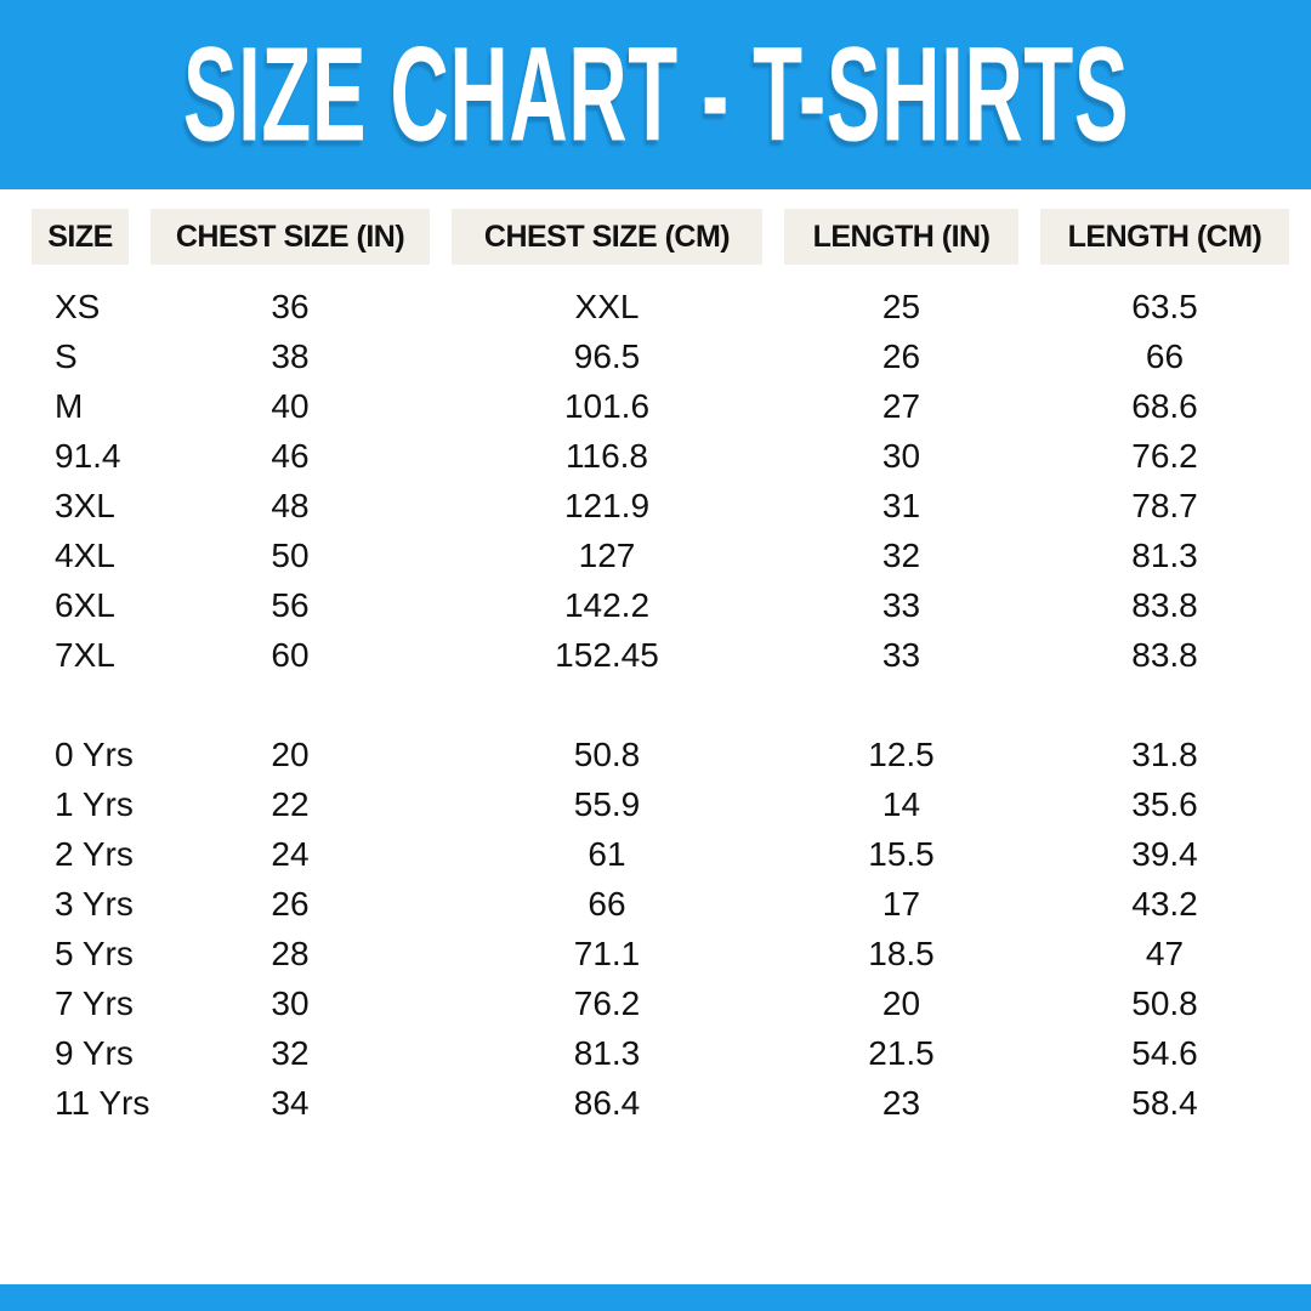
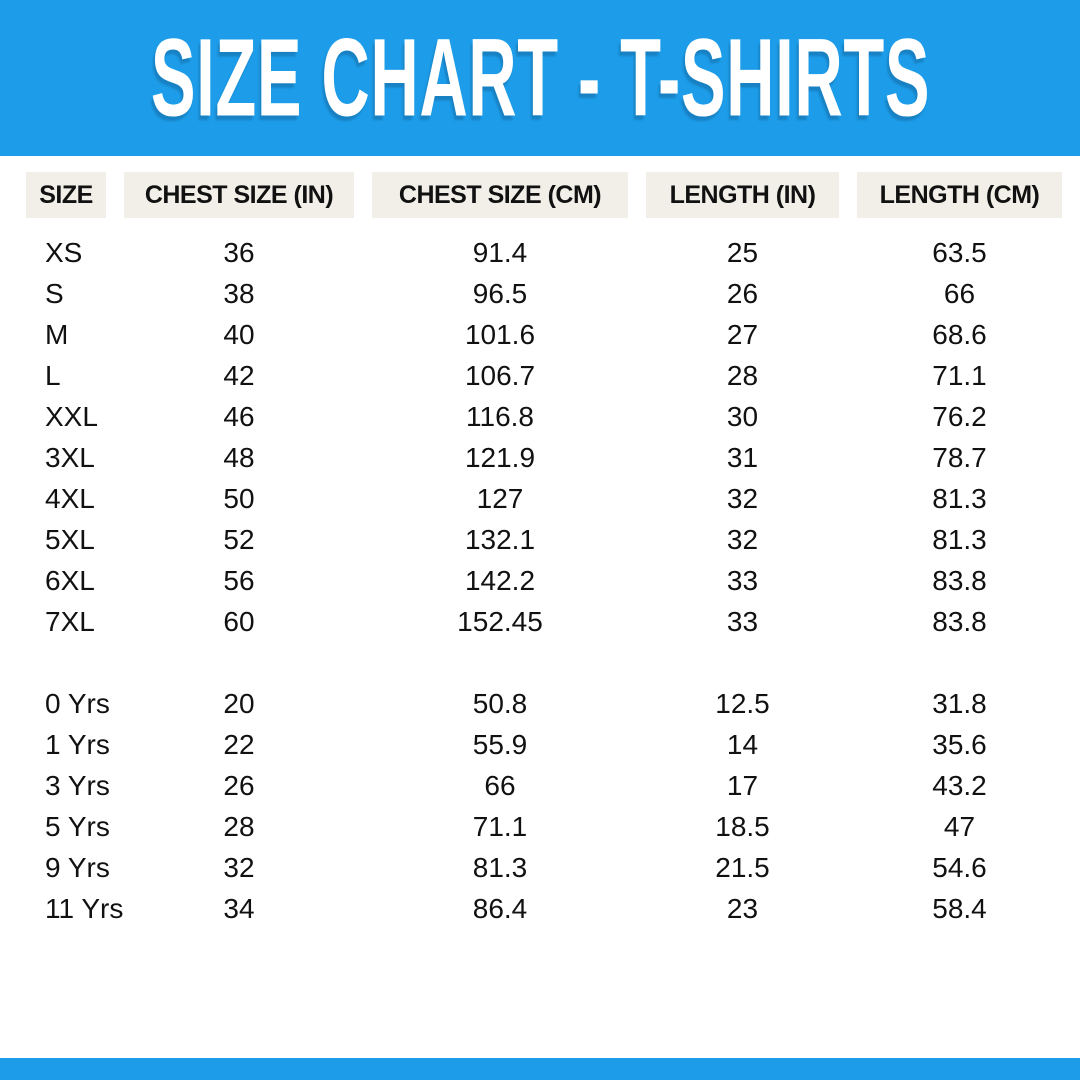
  SIZE CHART - T-SHIRTS
  SIZE	CHEST SIZE (IN)	CHEST SIZE (CM)	LENGTH (IN)	LENGTH (CM)
- XS	36	XXL	25	63.5
+ XS	36	91.4	25	63.5
  S	38	96.5	26	66
  M	40	101.6	27	68.6
+ L	42	106.7	28	71.1
- 91.4	46	116.8	30	76.2
+ XXL	46	116.8	30	76.2
  3XL	48	121.9	31	78.7
  4XL	50	127	32	81.3
+ 5XL	52	132.1	32	81.3
  6XL	56	142.2	33	83.8
  7XL	60	152.45	33	83.8
  0 Yrs	20	50.8	12.5	31.8
  1 Yrs	22	55.9	14	35.6
- 2 Yrs	24	61	15.5	39.4
  3 Yrs	26	66	17	43.2
  5 Yrs	28	71.1	18.5	47
- 7 Yrs	30	76.2	20	50.8
  9 Yrs	32	81.3	21.5	54.6
  11 Yrs	34	86.4	23	58.4
